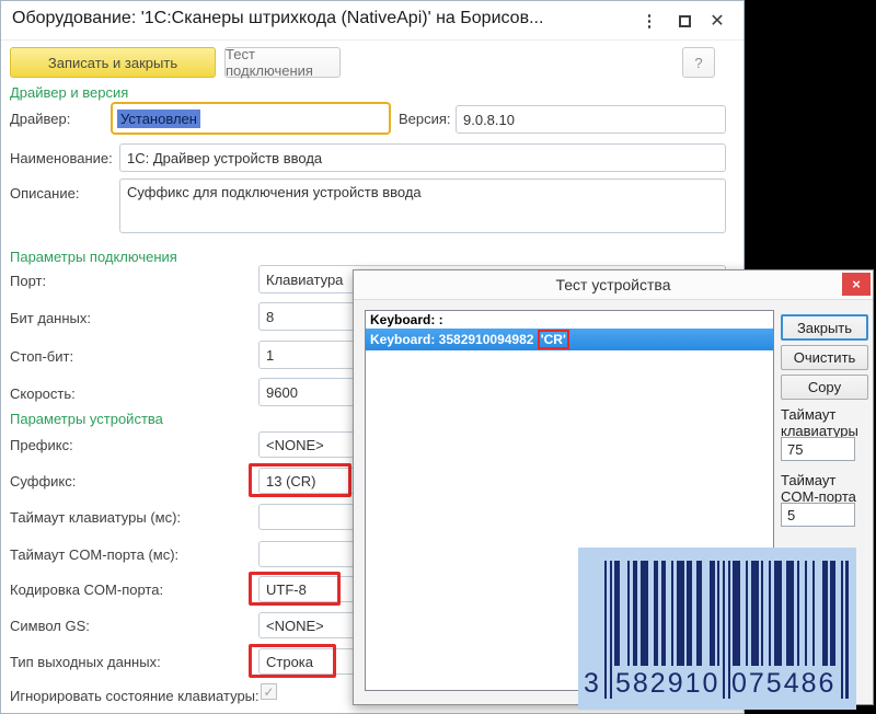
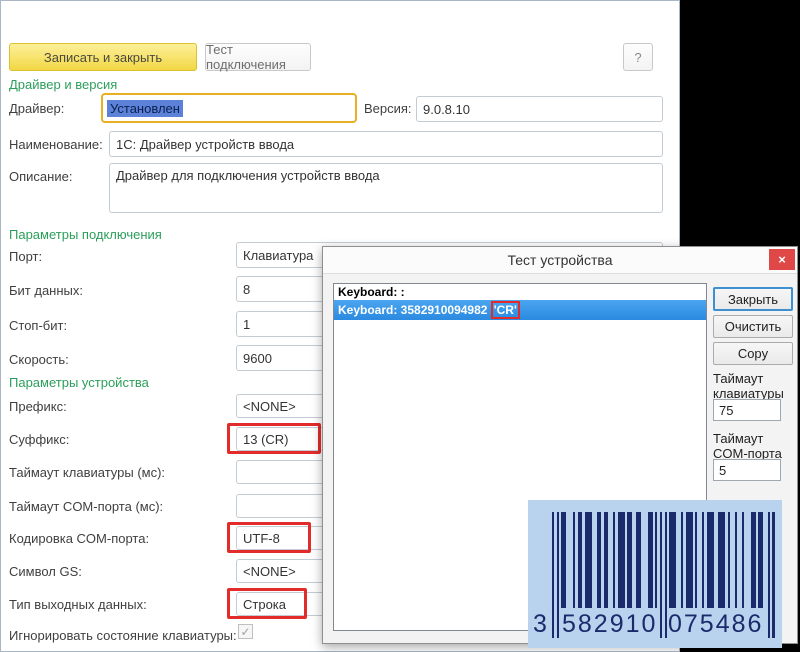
- Оборудование: '1С:Сканеры штрихкода (NativeApi)' на Борисов...
- ⋮
- ✕
  Записать и закрыть
  Тест подключения
  ?
  Драйвер и версия
  Драйвер:
  Установлен
  Версия:
  9.0.8.10
  Наименование:
  1С: Драйвер устройств ввода
  Описание:
- Суффикс для подключения устройств ввода
+ Драйвер для подключения устройств ввода
  Параметры подключения
  Порт:
  Клавиатура
  Бит данных:
  8
  Стоп-бит:
  1
  Скорость:
  9600
  Параметры устройства
  Префикс:
  <NONE>
  Суффикс:
  13 (CR)
  Таймаут клавиатуры (мс):
  Таймаут COM-порта (мс):
  Кодировка COM-порта:
  UTF-8
  Символ GS:
  <NONE>
  Тип выходных данных:
  Строка
  Игнорировать состояние клавиатуры:
  ✓
  Тест устройства
  ×
  Keyboard: :
  Keyboard: 3582910094982 'CR'
  Закрыть
  Очистить
  Copy
  Таймаут клавиатуры
  75
  Таймаут COM-порта
  5
  3
  582910
  075486
